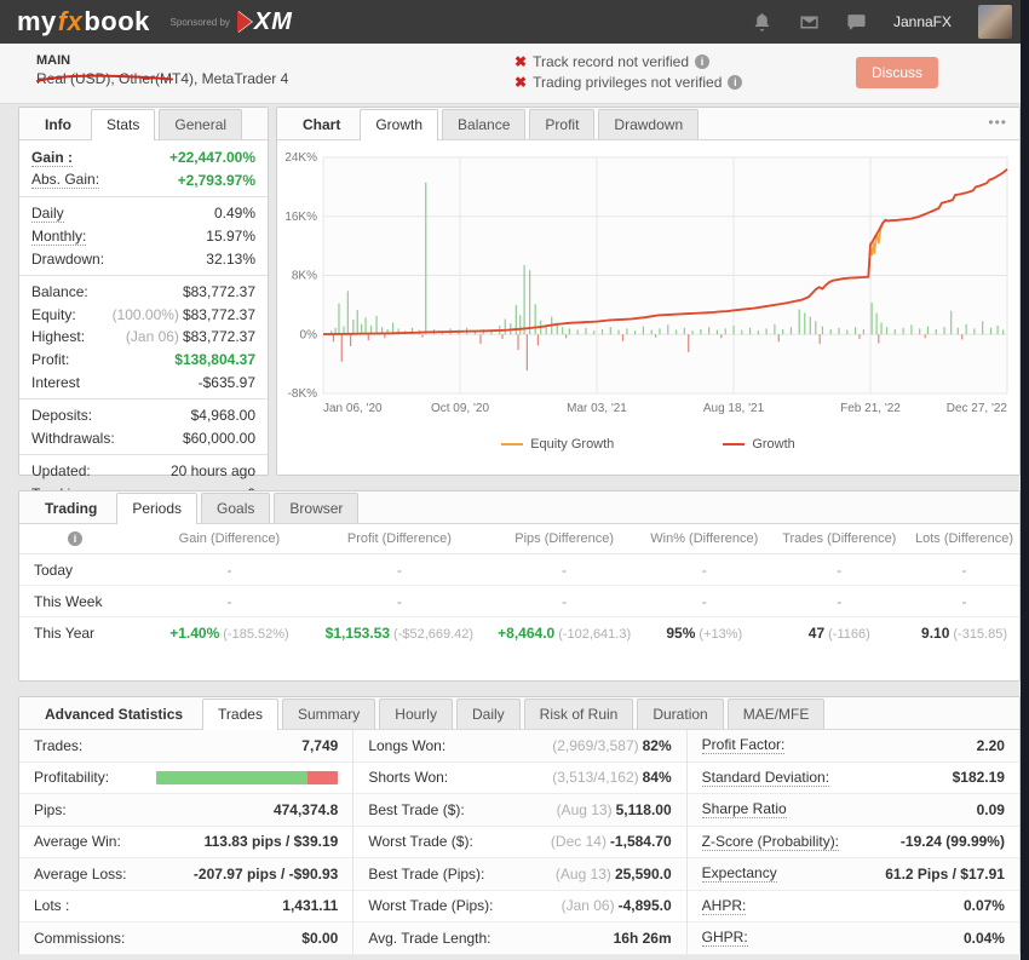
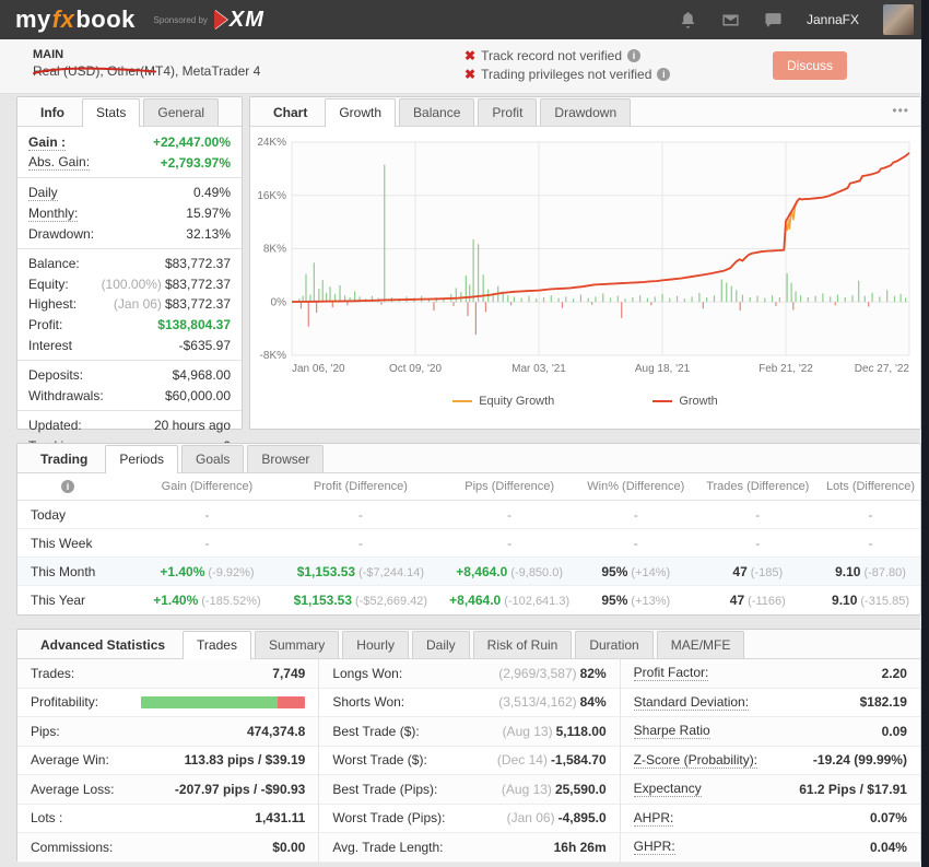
  my
  fx
  book
  Sponsored by
  XM
  JannaFX
  MAIN
  Ral (USD), OthT4), MetaTrader 4
  ✖
  Track record not verified
  i
  ✖
  Trading privileges not verified
  i
  Discuss
  Info
  Stats
  General
  Gain :
  +22,447.00%
  Abs. Gain:
  +2,793.97%
  Daily
  0.49%
  Monthly:
  15.97%
  Drawdown:
  32.13%
  Balance:
  $83,772.37
  Equity:
  (100.00%) $83,772.37
  Highest:
  (Jan 06) $83,772.37
  Profit:
  $138,804.37
  Interest
  -$635.97
  Deposits:
  $4,968.00
  Withdrawals:
  $60,000.00
  Updated:
  20 hours ago
  Chart
  Growth
  Balance
  Profit
  Drawdown
  •••
  24K%
  16K%
  8K%
  0%
  -8K%
  Jan 06, '20
  Oct 09, '20
  Mar 03, '21
  Aug 18, '21
  Feb 21, '22
  Dec 27, '22
  Equity Growth
  Growth
  Trading
  Periods
  Goals
  Browser
  i
  Gain (Difference)
  Profit (Difference)
  Pips (Difference)
  Win% (Difference)
  Trades (Difference)
  Lots (Difference)
  Today
  -
  -
  -
  -
  -
  -
  This Week
  -
  -
  -
  -
  -
  -
+ This Month
+ +1.40% (-9.92%)
+ $1,153.53 (-$7,244.14)
+ +8,464.0 (-9,850.0)
+ 95% (+14%)
+ 47 (-185)
+ 9.10 (-87.80)
  This Year
  +1.40% (-185.52%)
  $1,153.53 (-$52,669.42)
  +8,464.0 (-102,641.3)
  95% (+13%)
  47 (-1166)
  9.10 (-315.85)
  Advanced Statistics
  Trades
  Summary
  Hourly
  Daily
  Risk of Ruin
  Duration
  MAE/MFE
  Trades:
  7,749
  Profitability:
  Pips:
  474,374.8
  Average Win:
  113.83 pips / $39.19
  Average Loss:
  -207.97 pips / -$90.93
  Lots :
  1,431.11
  Commissions:
  $0.00
  Longs Won:
  (2,969/3,587) 82%
  Shorts Won:
  (3,513/4,162) 84%
  Best Trade ($):
  (Aug 13) 5,118.00
  Worst Trade ($):
  (Dec 14) -1,584.70
  Best Trade (Pips):
  (Aug 13) 25,590.0
  Worst Trade (Pips):
  (Jan 06) -4,895.0
  Avg. Trade Length:
  16h 26m
  Profit Factor:
  2.20
  Standard Deviation:
  $182.19
  Sharpe Ratio
  0.09
  Z-Score (Probability):
  -19.24 (99.99%)
  Expectancy
  61.2 Pips / $17.91
  AHPR:
  0.07%
  GHPR:
  0.04%
